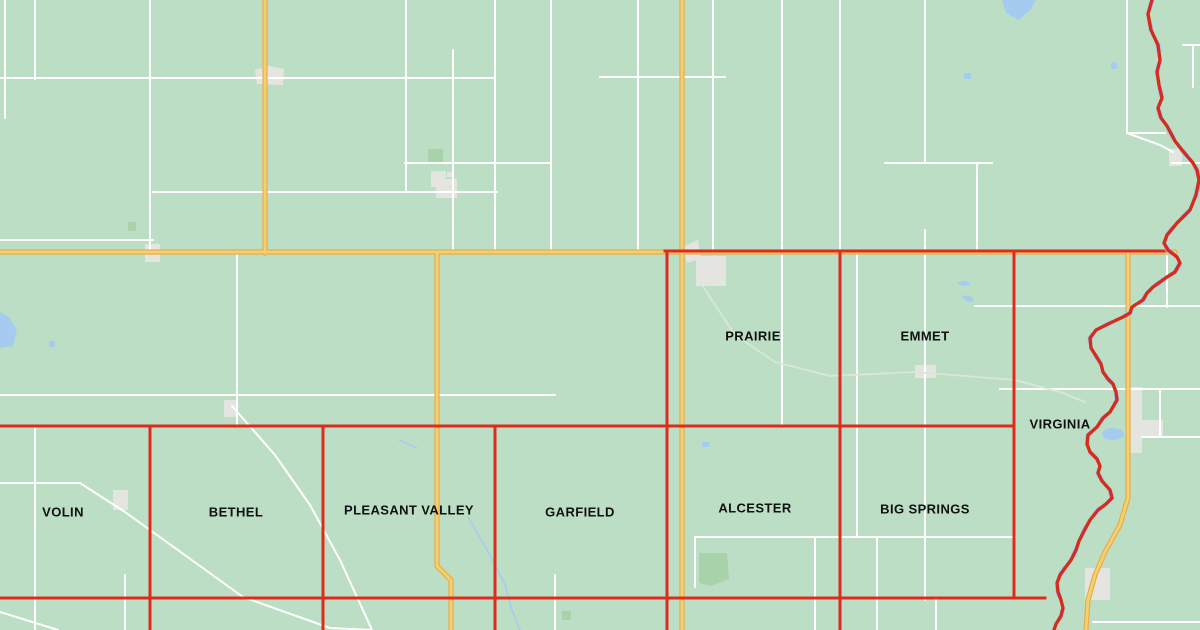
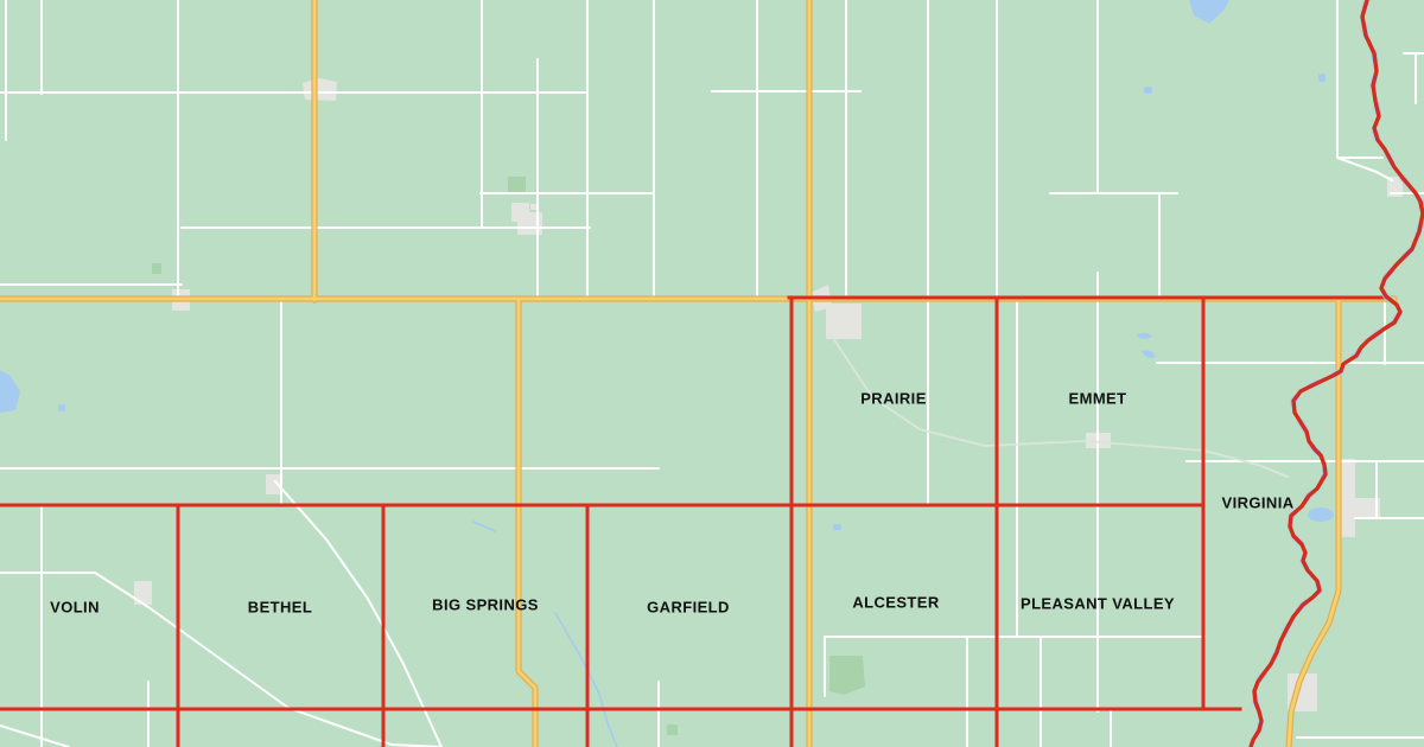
  PRAIRIE
  EMMET
  VIRGINIA
  VOLIN
  BETHEL
- PLEASANT VALLEY
+ BIG SPRINGS
  GARFIELD
  ALCESTER
- BIG SPRINGS
+ PLEASANT VALLEY
